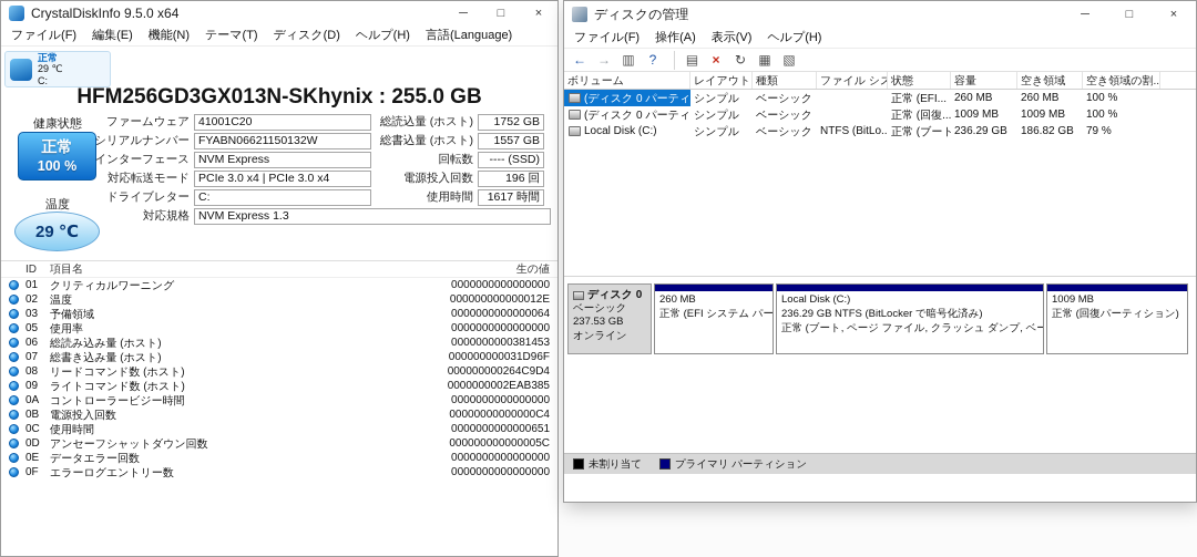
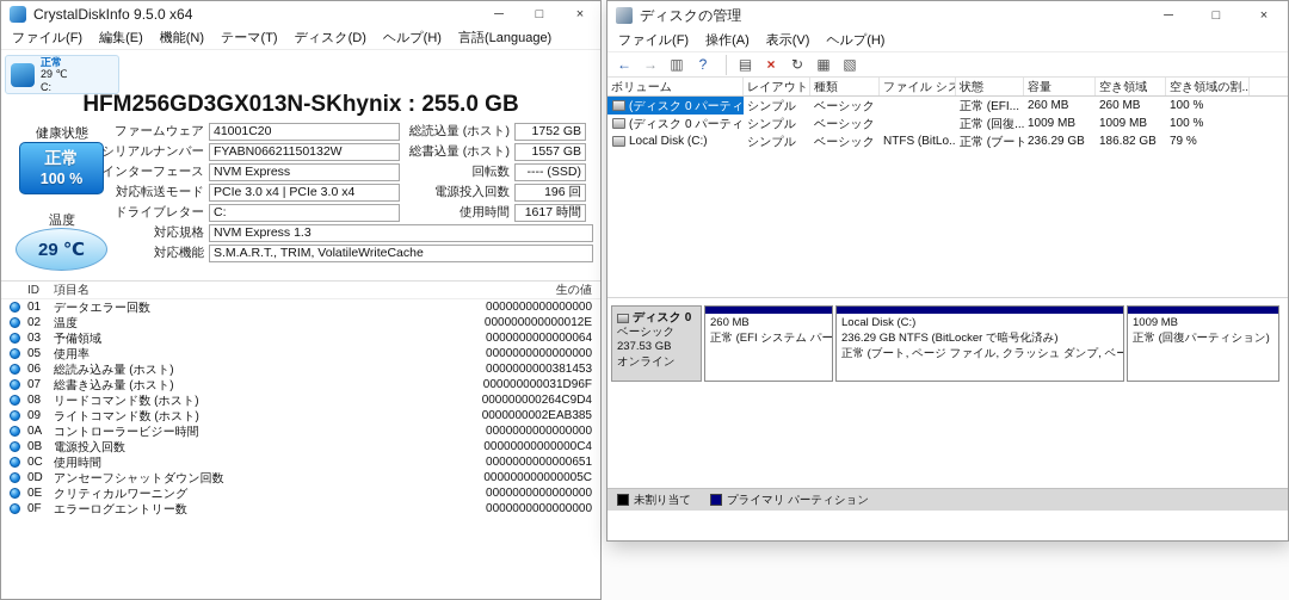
  CrystalDiskInfo 9.5.0 x64
  ─
  □
  ×
  ファイル(F)
  編集(E)
  機能(N)
  テーマ(T)
  ディスク(D)
  ヘルプ(H)
  言語(Language)
  正常
  29 ℃
  C:
  HFM256GD3GX013N-SKhynix : 255.0 GB
  健康状態
  正常
  100 %
  温度
  29 ℃
  ファームウェア
  41001C20
  シリアルナンバー
  FYABN06621150132W
  インターフェース
  NVM Express
  対応転送モード
  PCIe 3.0 x4 | PCIe 3.0 x4
  ドライブレター
  C:
  総読込量 (ホスト)
  1752 GB
  総書込量 (ホスト)
  1557 GB
  回転数
  ---- (SSD)
  電源投入回数
  196 回
  使用時間
  1617 時間
  対応規格
  NVM Express 1.3
+ 対応機能
+ S.M.A.R.T., TRIM, VolatileWriteCache
  ID
  項目名
  生の値
  01
- クリティカルワーニング
+ データエラー回数
  0000000000000000
  02
  温度
  000000000000012E
  03
  予備領域
  0000000000000064
  05
  使用率
  0000000000000000
  06
  総読み込み量 (ホスト)
  0000000000381453
  07
  総書き込み量 (ホスト)
  000000000031D96F
  08
  リードコマンド数 (ホスト)
  000000000264C9D4
  09
  ライトコマンド数 (ホスト)
  0000000002EAB385
  0A
  コントローラービジー時間
  0000000000000000
  0B
  電源投入回数
  00000000000000C4
  0C
  使用時間
  0000000000000651
  0D
  アンセーフシャットダウン回数
  000000000000005C
  0E
- データエラー回数
+ クリティカルワーニング
  0000000000000000
  0F
  エラーログエントリー数
  0000000000000000
  ディスクの管理
  ─
  □
  ×
  ファイル(F)
  操作(A)
  表示(V)
  ヘルプ(H)
  ←
  →
  ▥
  ?
  ▤
  ×
  ↻
  ▦
  ▧
  ボリューム
  レイアウト
  種類
  ファイル シス
  状態
  容量
  空き領域
  空き領域の割..
  (ディスク 0 パーティ
  シンプル
  ベーシック
  正常 (EFI...
  260 MB
  260 MB
  100 %
  (ディスク 0 パーティ
  シンプル
  ベーシック
  正常 (回復...
  1009 MB
  1009 MB
  100 %
  Local Disk (C:)
  シンプル
  ベーシック
  NTFS (BitLo..
  236.29 GB
  186.82 GB
  79 %
  ディスク 0
  ベーシック
  237.53 GB
  オンライン
  260 MB
  正常 (EFI システム パー
  Local Disk (C:)
  236.29 GB NTFS (BitLocker で暗号化済み)
  正常 (ブート, ページ ファイル, クラッシュ ダンプ, ベー
  1009 MB
  正常 (回復パーティション)
  未割り当て
  プライマリ パーティション
